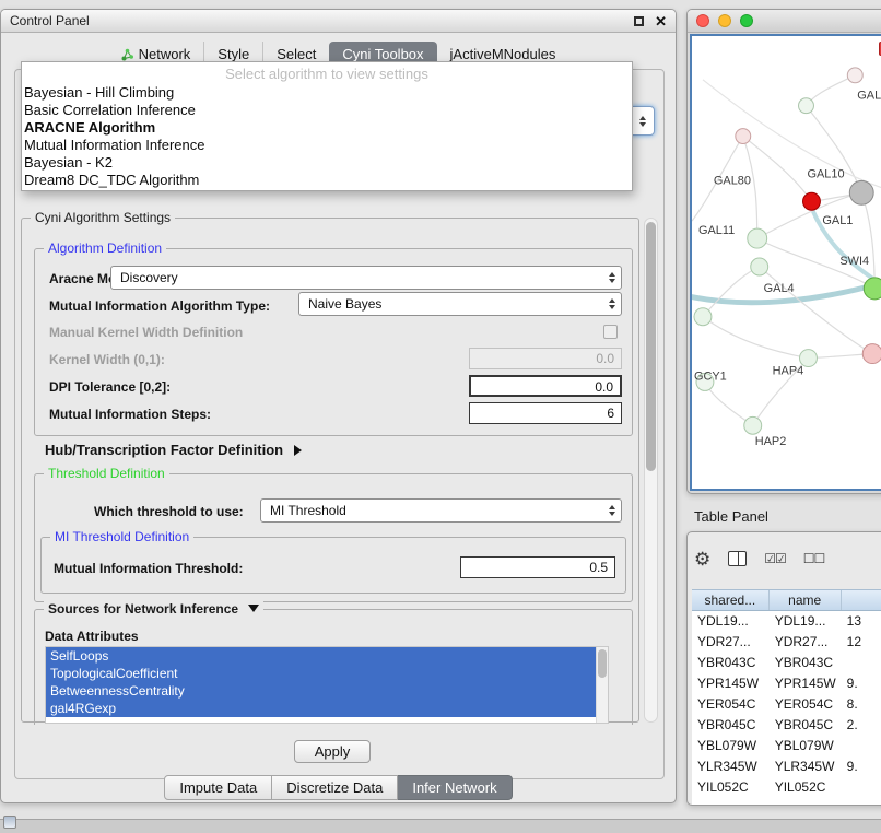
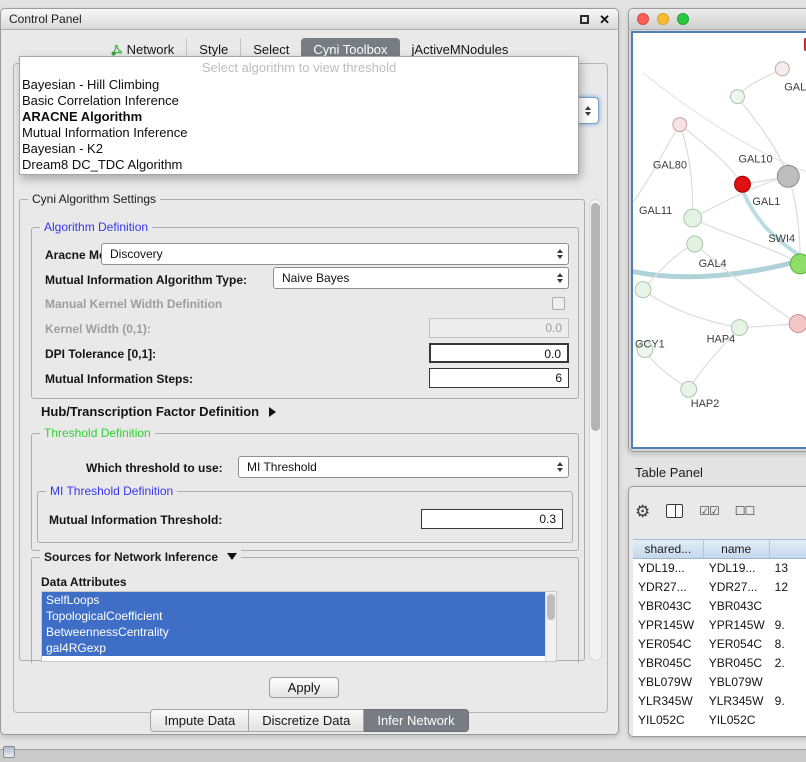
  Control Panel
  ✕
  Network
  Style
  Select
  Cyni Toolbox
  jActiveMNodules
- Select algorithm to view settings
+ Select algorithm to view threshold
  Bayesian - Hill Climbing
  Basic Correlation Inference
  ARACNE Algorithm
  Mutual Information Inference
  Bayesian - K2
  Dream8 DC_TDC Algorithm
  Cyni Algorithm Settings
  Algorithm Definition
  Discovery
  Mutual Information Algorithm Type:
  Naive Bayes
  Manual Kernel Width Definition
  Kernel Width (0,1):
  0.0
- DPI Tolerance [0,2]:
+ DPI Tolerance [0,1]:
  0.0
  Mutual Information Steps:
  6
  Hub/Transcription Factor Definition
  Threshold Definition
  Which threshold to use:
  MI Threshold
  MI Threshold Definition
  Mutual Information Threshold:
- 0.5
+ 0.3
  Sources for Network Inference
  Data Attributes
  SelfLoops
  TopologicalCoefficient
  BetweennessCentrality
  gal4RGexp
  Apply
  Impute Data
  Discretize Data
  Infer Network
  GAL80
  GAL10
  GAL11
  GAL1
  SWI4
  GAL4
  GCY1
  HAP4
  HAP2
  GAL
  Table Panel
  ⚙
  ☑☑
  ☐☐
  shared...
  name
  YDL19...
  YDL19...
  13
  YDR27...
  YDR27...
  12
  YBR043C
  YBR043C
  YPR145W
  YPR145W
  9.
  YER054C
  YER054C
  8.
  YBR045C
  YBR045C
  2.
  YBL079W
  YBL079W
  YLR345W
  YLR345W
  9.
  YIL052C
  YIL052C
